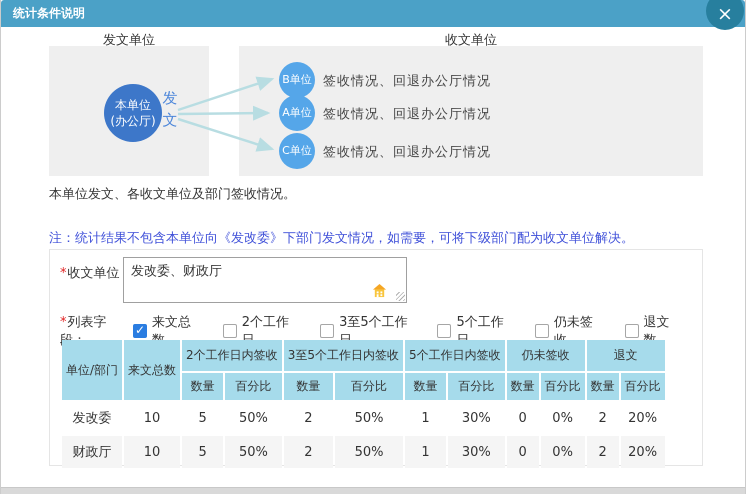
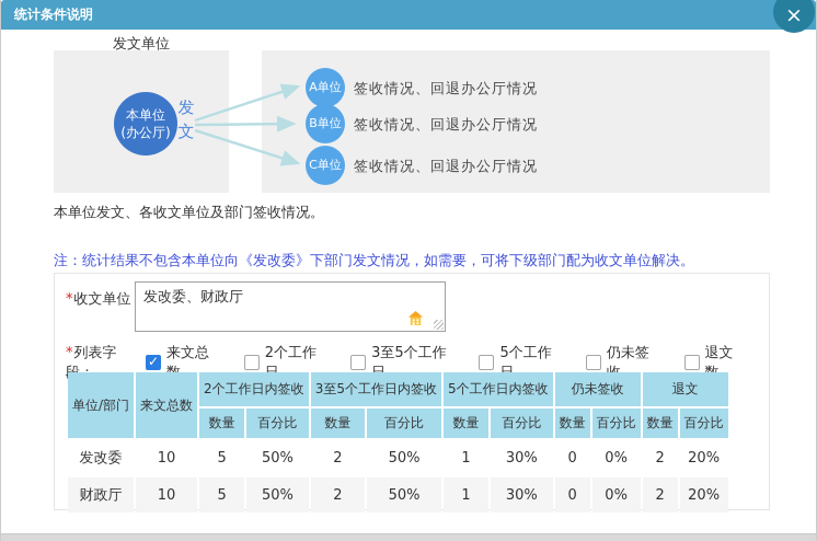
  统计条件说明
  ×
  发文单位
- 收文单位
  本单位
  (办公厅)
  发文
- B单位
+ A单位
  签收情况、回退办公厅情况
- A单位
+ B单位
  签收情况、回退办公厅情况
  C单位
  签收情况、回退办公厅情况
  本单位发文、各收文单位及部门签收情况。
  注：统计结果不包含本单位向《发改委》下部门发文情况，如需要，可将下级部门配为收文单位解决。
  *收文单位
  发改委、财政厅
  来文总
  2个工作
  3至5个工作
  5个工作
  仍未签
  单位/部门	来文总数	2个工作日内签收	3至5个工作日内签收	5个工作日内签收	仍未签收	退文
  数量	百分比	数量	百分比	数量	百分比	数量	百分比	数量	百分比
  发改委	10	5	50%	2	50%	1	30%	0	0%	2	20%
  财政厅	10	5	50%	2	50%	1	30%	0	0%	2	20%
